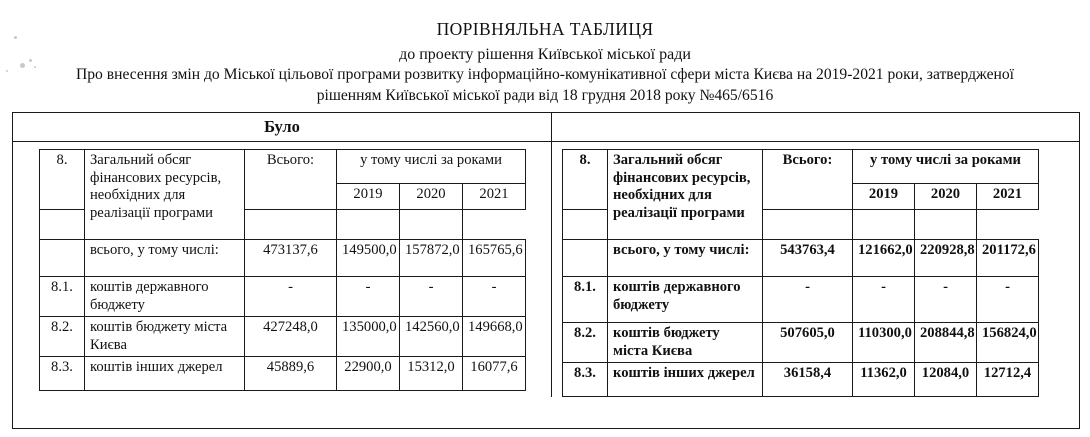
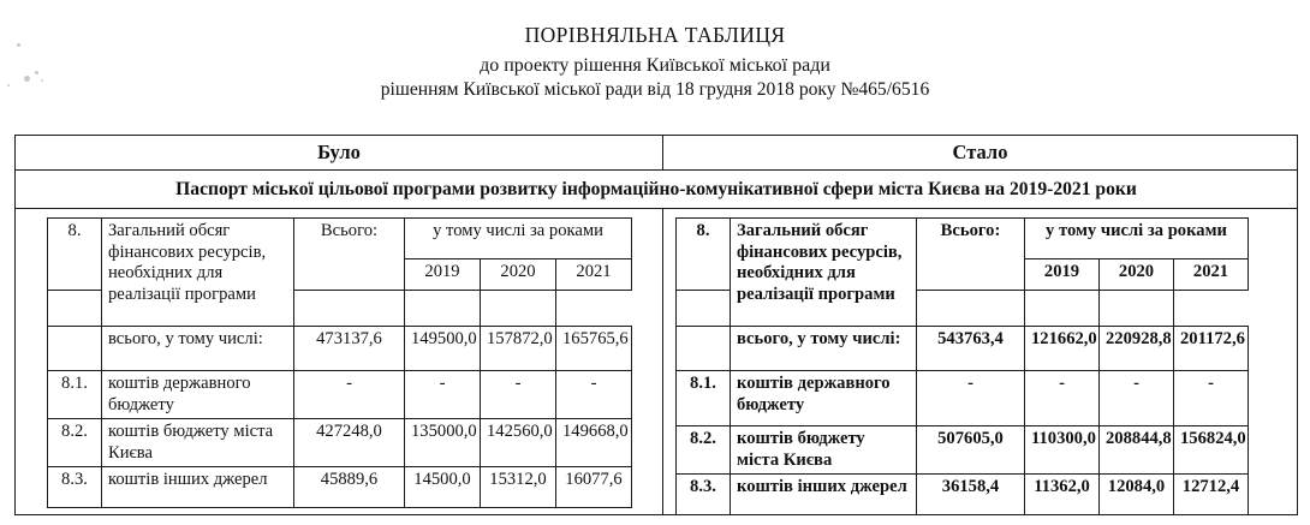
  ПОРІВНЯЛЬНА ТАБЛИЦЯ
  до проекту рішення Київської міської ради
- Про внесення змін до Міської цільової програми розвитку інформаційно-комунікативної сфери міста Києва на 2019-2021 роки, затвердженої
  рішенням Київської міської ради від 18 грудня 2018 року №465/6516
  Було
+ Стало
+ Паспорт міської цільової програми розвитку інформаційно-комунікативної сфери міста Києва на 2019-2021 роки
  8.	Загальний обсяг фінансових ресурсів, необхідних для реалізації програми	Всього:	у тому числі за роками
  2019	2020	2021
  	всього, у тому числі:	473137,6	149500,0	157872,0	165765,6
  8.1.	коштів державного бюджету	-	-	-	-
  8.2.	коштів бюджету міста Києва	427248,0	135000,0	142560,0	149668,0
- 8.3.	коштів інших джерел	45889,6	22900,0	15312,0	16077,6
+ 8.3.	коштів інших джерел	45889,6	14500,0	15312,0	16077,6
  8.	Загальний обсяг фінансових ресурсів, необхідних для реалізації програми	Всього:	у тому числі за роками
  2019	2020	2021
  	всього, у тому числі:	543763,4	121662,0	220928,8	201172,6
  8.1.	коштів державного бюджету	-	-	-	-
  8.2.	коштів бюджету міста Києва	507605,0	110300,0	208844,8	156824,0
  8.3.	коштів інших джерел	36158,4	11362,0	12084,0	12712,4
